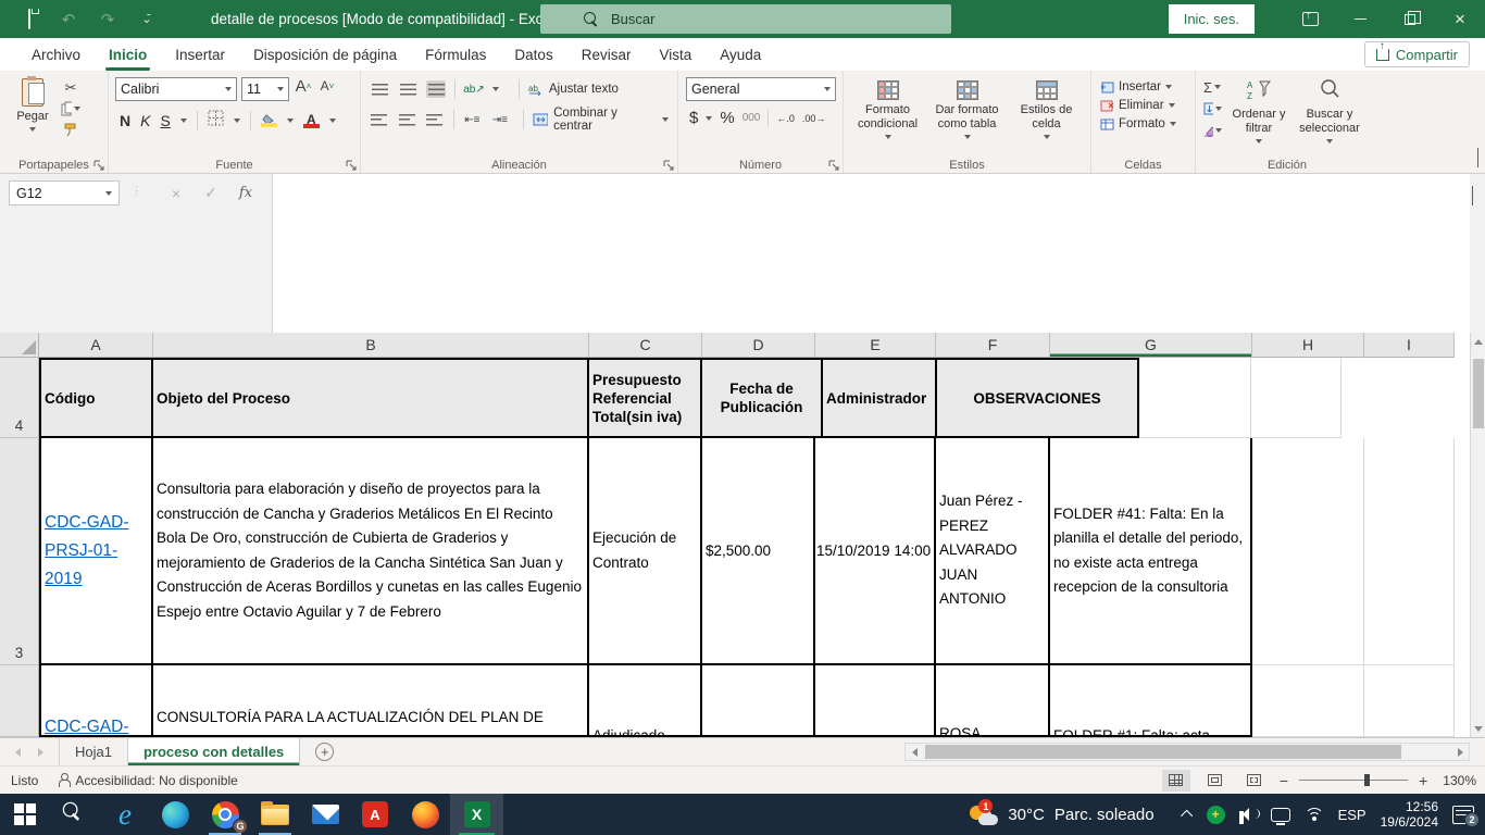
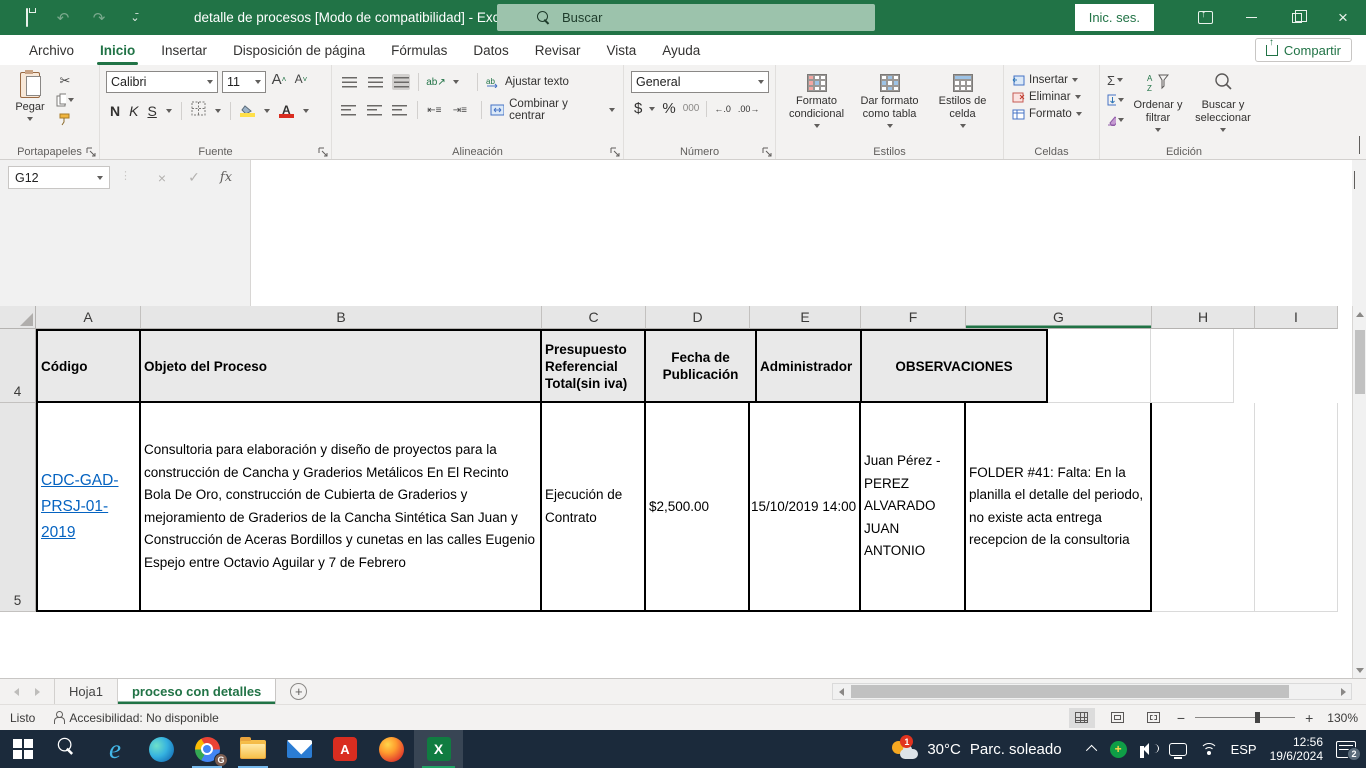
  ↶
  ↷
  ⌄̄
  detalle de procesos [Modo de compatibilidad] - Ex
  Buscar
  Inic. ses.
  ×
  Archivo
  Inicio
  Insertar
  Disposición de página
  Fórmulas
  Datos
  Revisar
  Vista
  Ayuda
  Compartir
  Pegar
  ✂
  Portapapeles
  Calibri
  11
  A
  ˄
  A
  ˅
  N
  K
  S
  A
  Fuente
  ab
  ↗
  ab
  Ajustar texto
  ⇤≡
  ⇥≡
  Combinar y centrar
  Alineación
  General
  $
  %
  000
  ←.0
  .00→
  Número
  Formato condicional
  Dar formato como tabla
  Estilos de celda
  Estilos
  Insertar
  Eliminar
  Formato
  Celdas
  Σ
  A
  Z
  Ordenar y filtrar
  Buscar y seleccionar
  Edición
  G12
  ⋮
  ×
  ✓
  fx
  A
  B
  C
  D
  E
  F
  G
  H
  I
  4
  Código
  Objeto del Proceso
  Presupuesto Referencial Total(sin iva)
  Fecha de Publicación
  Administrador
  OBSERVACIONES
- 3
+ 5
  CDC-GAD-PRSJ-01-2019
  Consultoria para elaboración y diseño de proyectos para la construcción de Cancha y Graderios Metálicos En El Recinto Bola De Oro, construcción de Cubierta de Graderios y mejoramiento de Graderios de la Cancha Sintética San Juan y Construcción de Aceras Bordillos y cunetas en las calles Eugenio Espejo entre Octavio Aguilar y 7 de Febrero
  Ejecución de Contrato
  $2,500.00
  15/10/2019 14:00
  Juan Pérez - PEREZ ALVARADO JUAN ANTONIO
  FOLDER #41: Falta: En la planilla el detalle del periodo, no existe acta entrega recepcion de la consultoria
- CDC-GAD-
- CONSULTORÍA PARA LA ACTUALIZACIÓN DEL PLAN DE
- ROSA
  Hoja1
  proceso con detalles
  +
  Listo
  Accesibilidad: No disponible
  −
  +
  130%
  e
  G
  A
  X
  1
  30°C
  Parc. soleado
  +
  ESP
  12:56
  19/6/2024
  2
